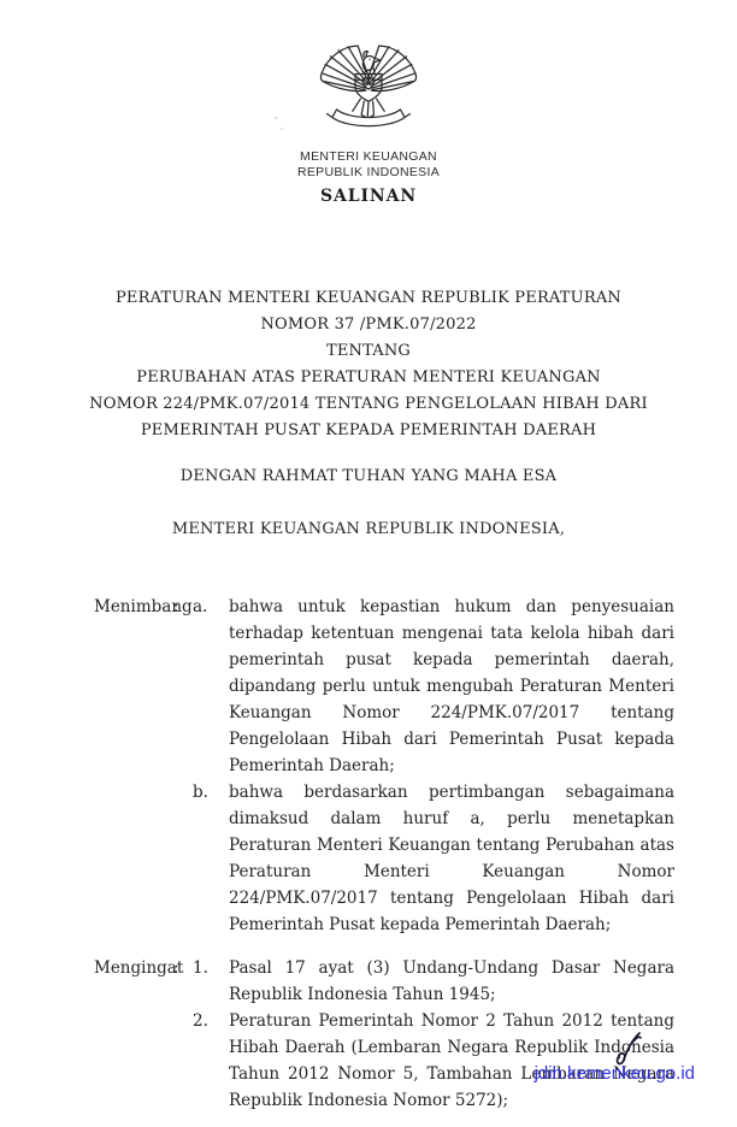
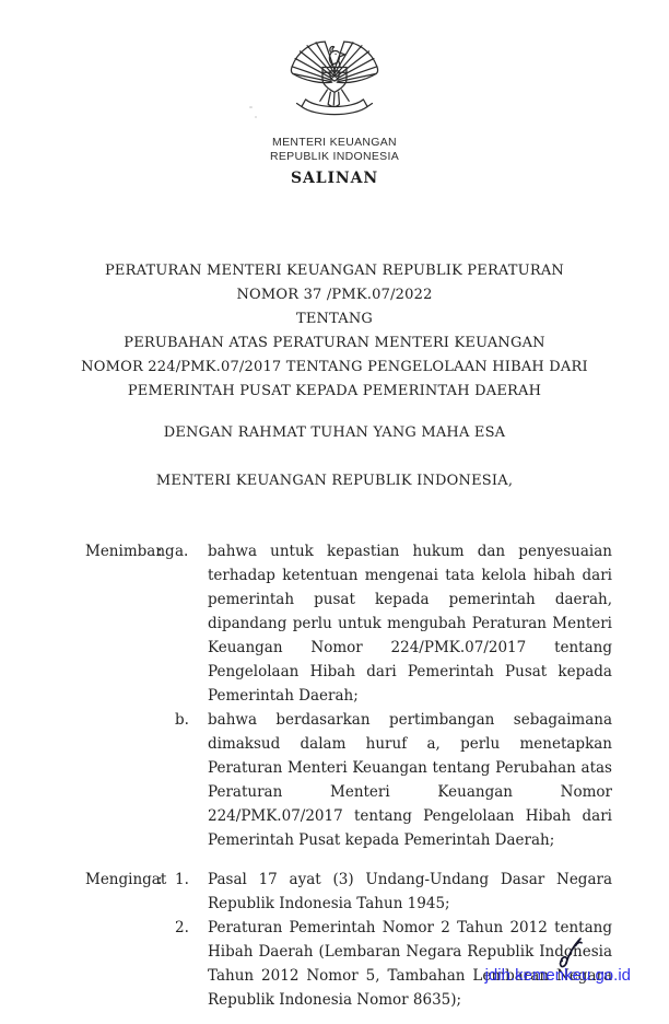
  MENTERI KEUANGAN
  REPUBLIK INDONESIA
  SALINAN
  PERATURAN MENTERI KEUANGAN REPUBLIK PERATURAN
  NOMOR 37 /PMK.07/2022
  TENTANG
  PERUBAHAN ATAS PERATURAN MENTERI KEUANGAN
- NOMOR 224/PMK.07/2014 TENTANG PENGELOLAAN HIBAH DARI
+ NOMOR 224/PMK.07/2017 TENTANG PENGELOLAAN HIBAH DARI
  PEMERINTAH PUSAT KEPADA PEMERINTAH DAERAH
  DENGAN RAHMAT TUHAN YANG MAHA ESA
  MENTERI KEUANGAN REPUBLIK INDONESIA,
  Menimba
  :
  a.
  bahwa untuk kepastian hukum dan penyesuaian terhadap ketentuan mengenai tata kelola hibah dari pemerintah pusat kepada pemerintah daerah, dipandang perlu untuk mengubah Peraturan Menteri Keuangan Nomor 224/PMK.07/2017 tentang Pengelolaan Hibah dari Pemerintah Pusat kepada Pemerintah Daerah;
  b.
  bahwa berdasarkan pertimbangan sebagaimana dimaksud dalam huruf a, perlu menetapkan Peraturan Menteri Keuangan tentang Perubahan atas Peraturan Menteri Keuangan Nomor 224/PMK.07/2017 tentang Pengelolaan Hibah dari Pemerintah Pusat kepada Pemerintah Daerah;
  Menginga
  :
  1.
  Pasal 17 ayat (3) Undang-Undang Dasar Negara Republik Indonesia Tahun 1945;
  2.
- Peraturan Pemerintah Nomor 2 Tahun 2012 tentang Hibah Daerah (Lembaran Negara Republik Indonesia Tahun 2012 Nomor 5, Tambahan Lembaran Negara Republik Indonesia Nomor 5272);
+ Peraturan Pemerintah Nomor 2 Tahun 2012 tentang Hibah Daerah (Lembaran Negara Republik Indonesia Tahun 2012 Nomor 5, Tambahan Lembaran Negara Republik Indonesia Nomor 8635);
  jdih.kemenkeu.go.id
